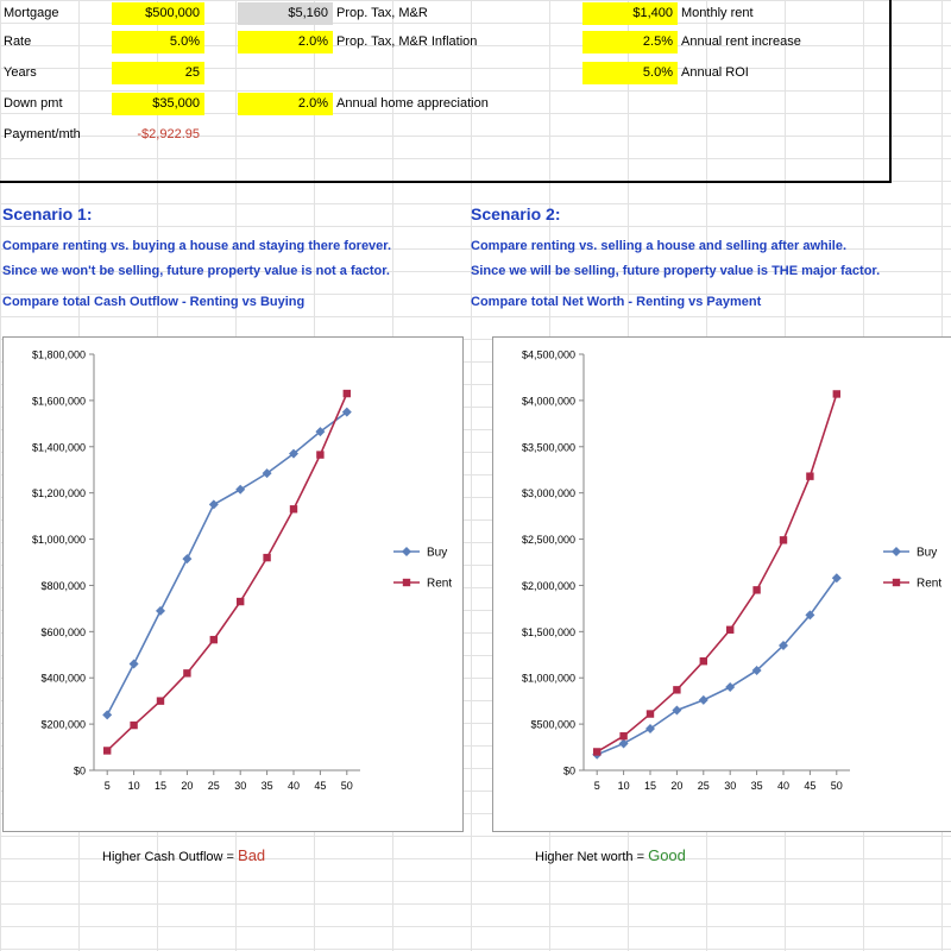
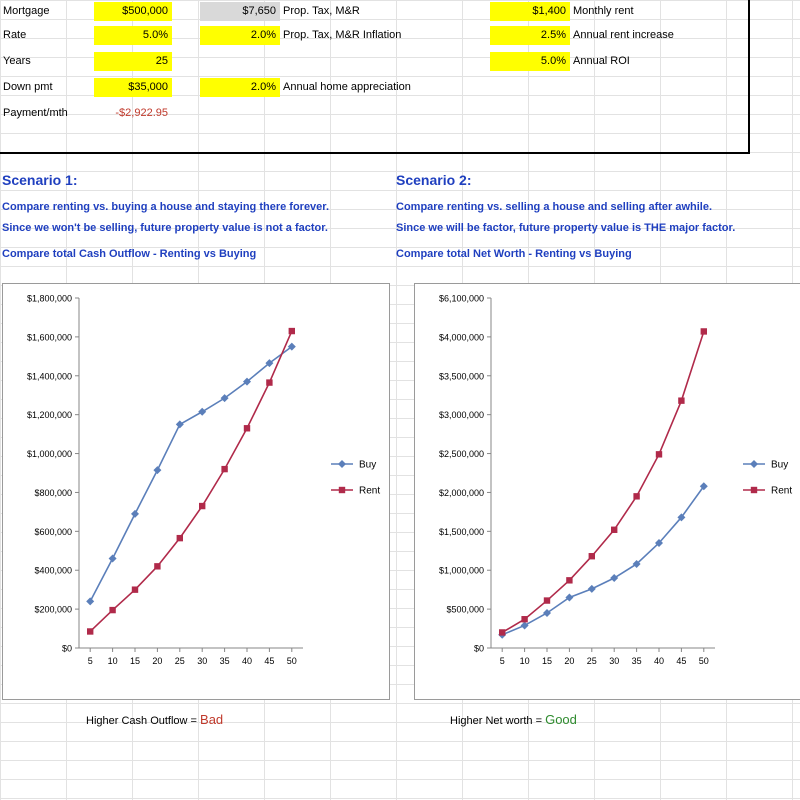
  Mortgage
  Rate
  Years
  Down pmt
  Payment/mth
  $500,000
  5.0%
  25
  $35,000
  -$2,922.95
- $5,160
+ $7,650
  2.0%
  2.0%
  Prop. Tax, M&R
  Prop. Tax, M&R Inflation
  Annual home appreciation
  $1,400
  2.5%
  5.0%
  Monthly rent
  Annual rent increase
  Annual ROI
  Scenario 1:
  Compare renting vs. buying a house and staying there forever.
  Since we won't be selling, future property value is not a factor.
  Compare total Cash Outflow - Renting vs Buying
  Scenario 2:
  Compare renting vs. selling a house and selling after awhile.
- Since we will be selling, future property value is THE major factor.
+ Since we will be factor, future property value is THE major factor.
- Compare total Net Worth - Renting vs Payment
+ Compare total Net Worth - Renting vs Buying
  $0
  $200,000
  $400,000
  $600,000
  $800,000
  $1,000,000
  $1,200,000
  $1,400,000
  $1,600,000
  $1,800,000
  5
  10
  15
  20
  25
  30
  35
  40
  45
  50
  Buy
  Rent
  $0
  $500,000
  $1,000,000
  $1,500,000
  $2,000,000
  $2,500,000
  $3,000,000
  $3,500,000
  $4,000,000
- $4,500,000
+ $6,100,000
  5
  10
  15
  20
  25
  30
  35
  40
  45
  50
  Buy
  Rent
  Higher Cash Outflow = Bad
  Higher Net worth = Good
